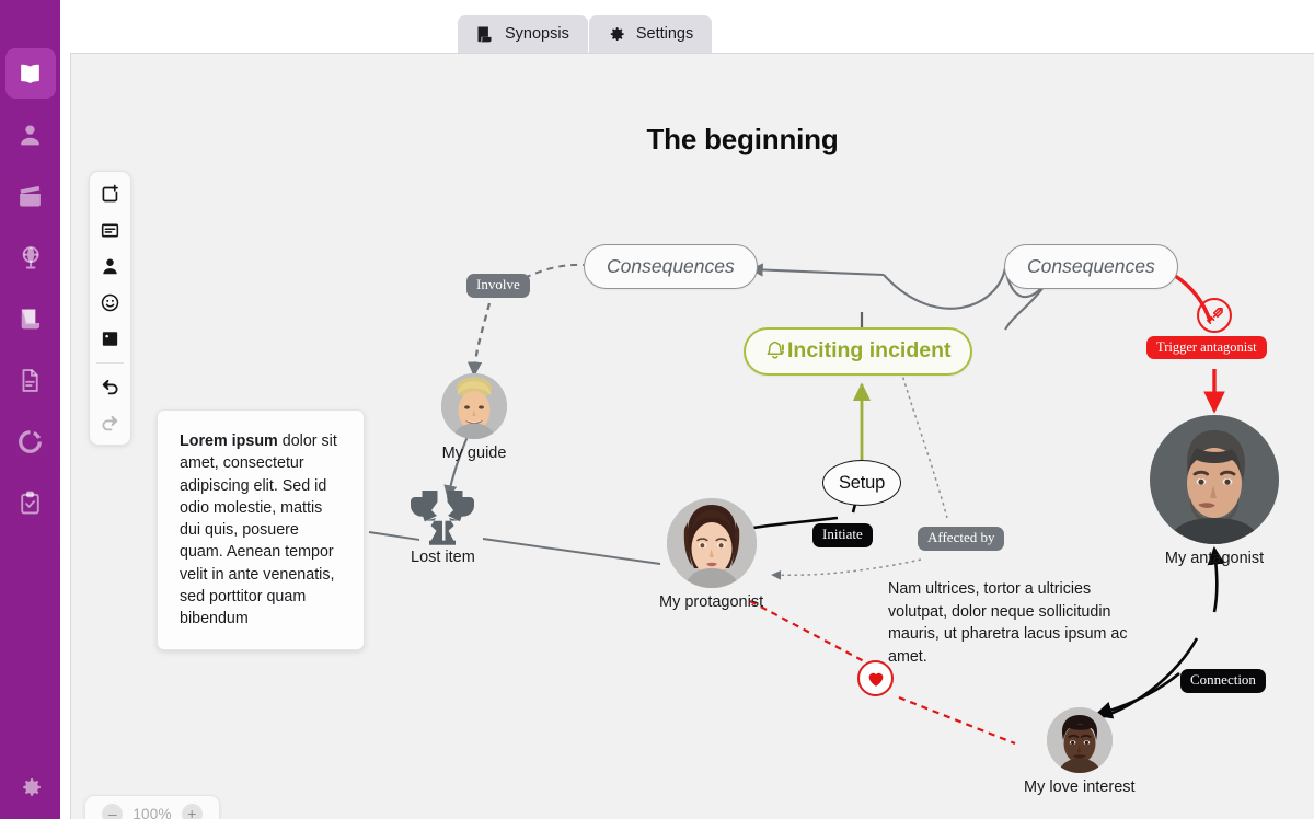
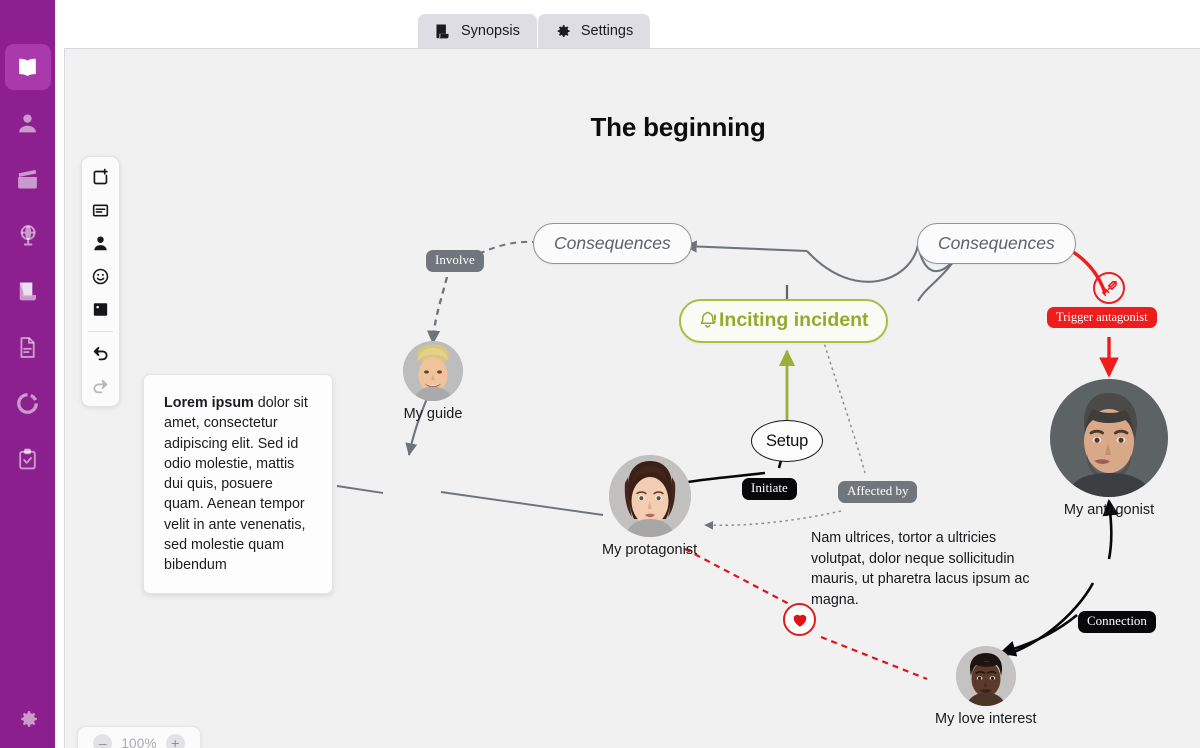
  Synopsis
  Settings
  –
  100%
  +
  The beginning
  Consequences
  Consequences
  Inciting incident
  Setup
  Involve
  Initiate
  Affected by
  Connection
  Trigger antagonist
- Lost item
  My guide
  My protagonist
  My antagonist
  My love interest
- Lorem ipsum dolor sit amet, consectetur adipiscing elit. Sed id odio molestie, mattis dui quis, posuere quam. Aenean tempor velit in ante venenatis, sed porttitor quam bibendum
+ Lorem ipsum dolor sit amet, consectetur adipiscing elit. Sed id odio molestie, mattis dui quis, posuere quam. Aenean tempor velit in ante venenatis, sed molestie quam bibendum
- Nam ultrices, tortor a ultricies volutpat, dolor neque sollicitudin mauris, ut pharetra lacus ipsum ac amet.
+ Nam ultrices, tortor a ultricies volutpat, dolor neque sollicitudin mauris, ut pharetra lacus ipsum ac magna.
